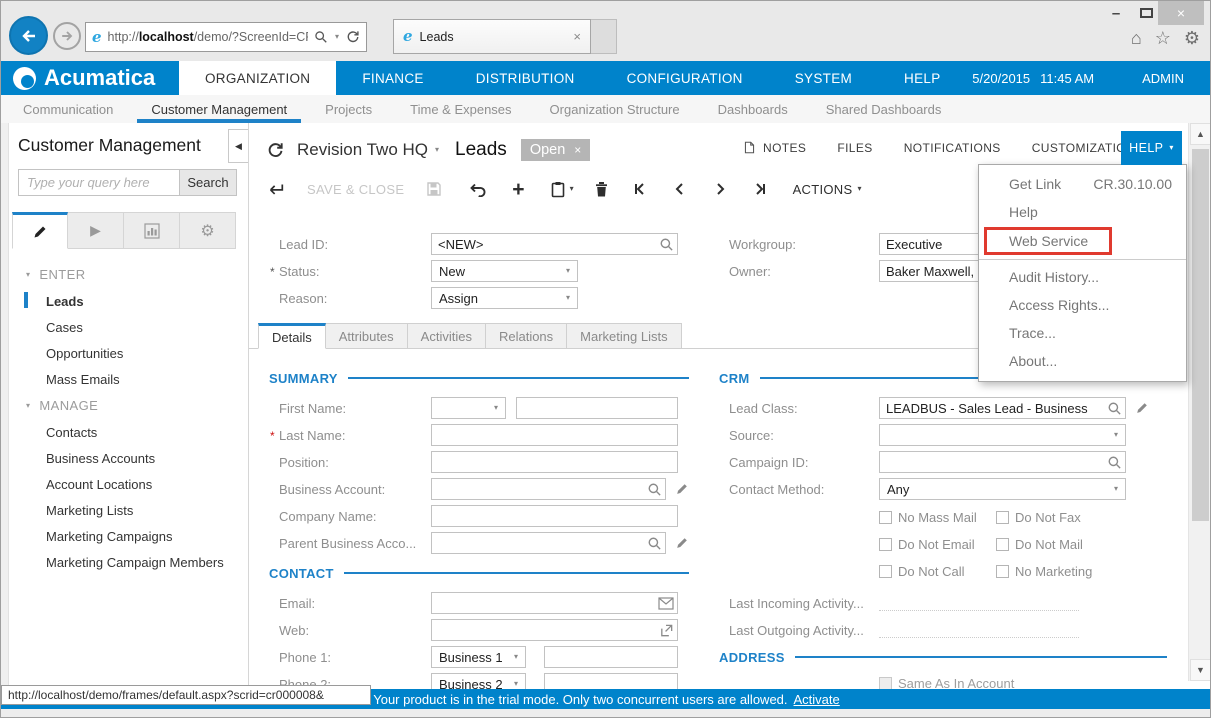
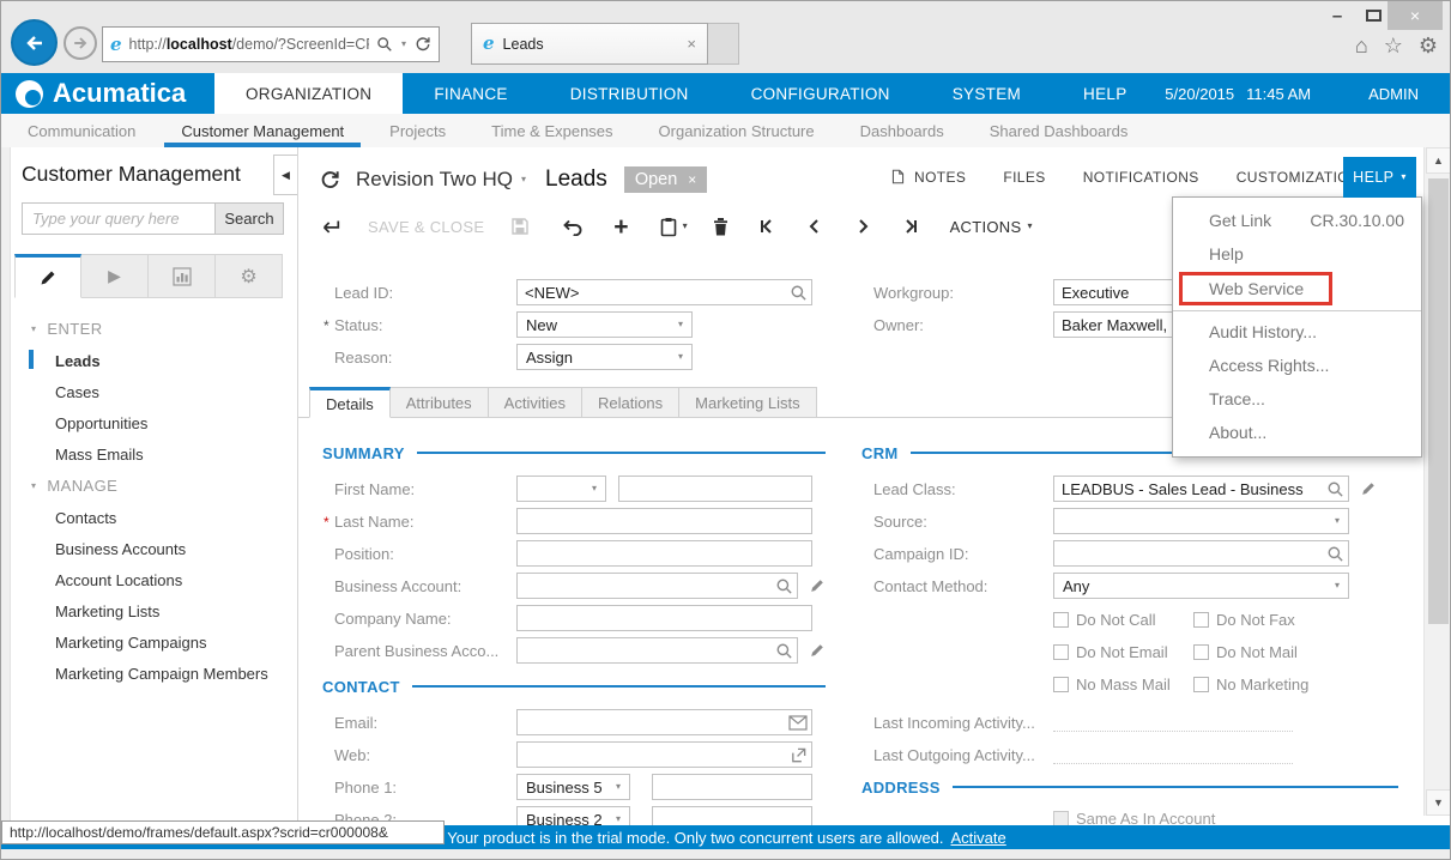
  e
  http://localhost/demo/?ScreenId=C
  ▾
  e
  Leads
  ×
  –
  ×
  ⌂
  ☆
  ⚙
  Acumatica
  ORGANIZATION
  FINANCE
  DISTRIBUTION
  CONFIGURATION
  SYSTEM
  HELP
  5/20/2015
  11:45 AM
  ADMIN
  Communication
  Customer Management
  Projects
  Time & Expenses
  Organization Structure
  Dashboards
  Shared Dashboards
  Customer Management
  ◀
  Type your query here
  Search
  ▶
  ⚙
  ▾
  ENTER
  Leads
  Cases
  Opportunities
  Mass Emails
  ▾
  MANAGE
  Contacts
  Business Accounts
  Account Locations
  Marketing Lists
  Marketing Campaigns
  Marketing Campaign Members
  Revision Two HQ
  ▾
  Leads
  Open
  ×
  NOTES
  FILES
  NOTIFICATIONS
  CUSTOMIZATI
  HELP
  ▾
  SAVE & CLOSE
  +
  ▾
  ACTIONS
  ▾
  Lead ID:
  <NEW>
  *
  Status:
  New
  ▾
  Reason:
  Assign
  ▾
  Workgroup:
  Executive
  Owner:
  Baker Maxwell,
  Details
  Attributes
  Activities
  Relations
  Marketing Lists
  SUMMARY
  First Name:
  ▾
  *
  Last Name:
  Position:
  Business Account:
  Company Name:
  Parent Business Acco...
  CONTACT
  Email:
  Web:
  Phone 1:
- Business 1
+ Business 5
  ▾
  Phone 2:
  Business 2
  ▾
  CRM
  Lead Class:
  LEADBUS - Sales Lead - Business
  Source:
  ▾
  Campaign ID:
  Contact Method:
  Any
  ▾
- No Mass Mail
+ Do Not Call
  Do Not Fax
  Do Not Email
  Do Not Mail
- Do Not Call
+ No Mass Mail
  No Marketing
  Last Incoming Activity...
  Last Outgoing Activity...
  ADDRESS
  Same As In Account
  Get Link
  CR.30.10.00
  Help
  Web Service
  Audit History...
  Access Rights...
  Trace...
  About...
  ▲
  ▼
  http://localhost/demo/frames/default.aspx?scrid=cr000008&
  Your product is in the trial mode. Only two concurrent users are allowed.
  Activate
